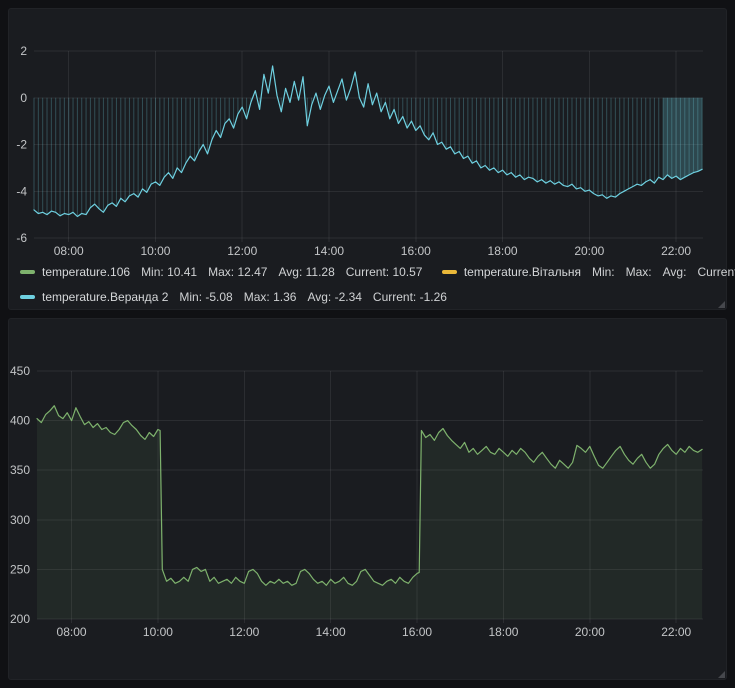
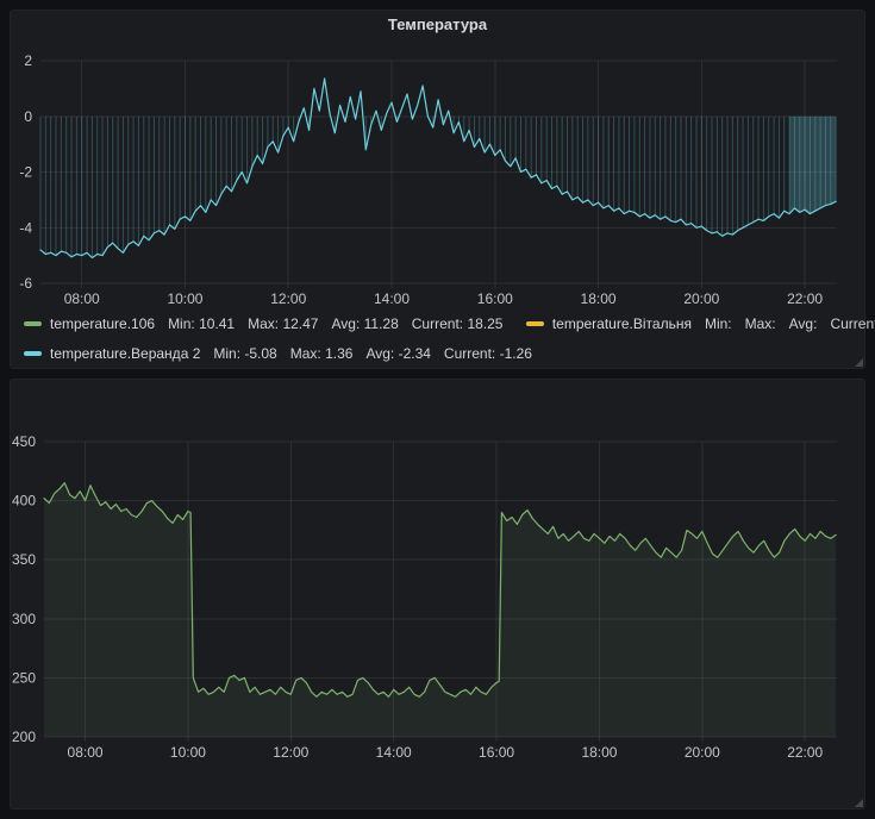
  2
  0
  -2
  -4
  -6
  08:00
  10:00
  12:00
  14:00
  16:00
  18:00
  20:00
  22:00
+ Температура
- temperature.106 Min: 10.41 Max: 12.47 Avg: 11.28 Current: 10.57 temperature.Вітальня Min: Max: Avg: Curren
+ temperature.106 Min: 10.41 Max: 12.47 Avg: 11.28 Current: 18.25 temperature.Вітальня Min: Max: Avg: Curren
  temperature.Веранда 2 Min: -5.08 Max: 1.36 Avg: -2.34 Current: -1.26
  450
  400
  350
  300
  250
  200
  08:00
  10:00
  12:00
  14:00
  16:00
  18:00
  20:00
  22:00
